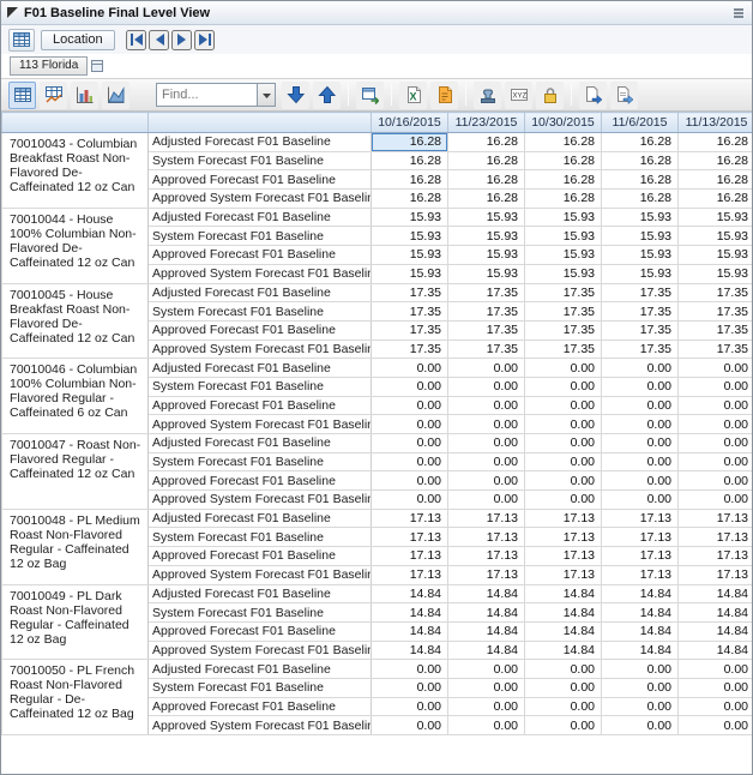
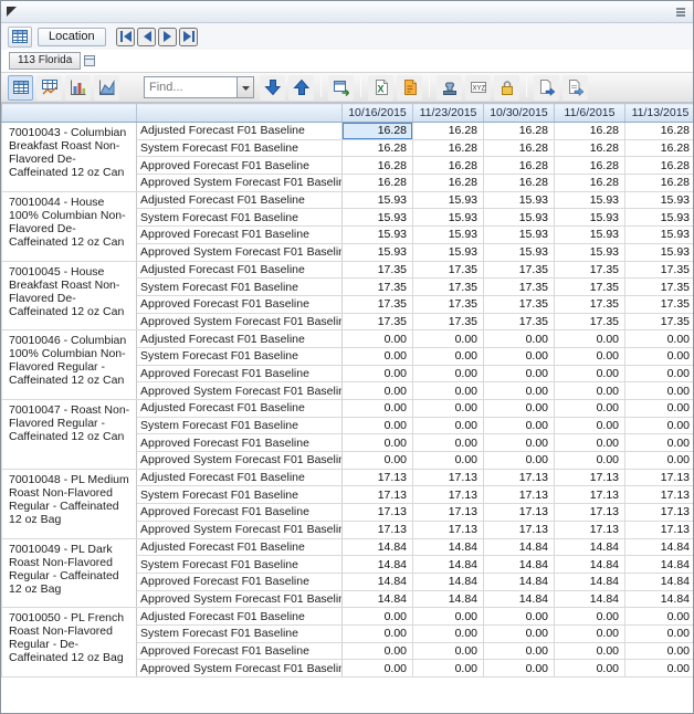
- F01 Baseline Final Level View
  Location
  113 Florida
  Find...
  X
  		10/16/2015	11/23/2015	10/30/2015	11/6/2015	11/13/2015
  70010043 - Columbian Breakfast Roast Non-Flavored De-Caffeinated 12 oz Can	Adjusted Forecast F01 Baseline	16.28	16.28	16.28	16.28	16.28
  System Forecast F01 Baseline	16.28	16.28	16.28	16.28	16.28
  Approved Forecast F01 Baseline	16.28	16.28	16.28	16.28	16.28
  Approved System Forecast F01 Baseli	16.28	16.28	16.28	16.28	16.28
  70010044 - House 100% Columbian Non-Flavored De-Caffeinated 12 oz Can	Adjusted Forecast F01 Baseline	15.93	15.93	15.93	15.93	15.93
  System Forecast F01 Baseline	15.93	15.93	15.93	15.93	15.93
  Approved Forecast F01 Baseline	15.93	15.93	15.93	15.93	15.93
  Approved System Forecast F01 Baseli	15.93	15.93	15.93	15.93	15.93
  70010045 - House Breakfast Roast Non-Flavored De-Caffeinated 12 oz Can	Adjusted Forecast F01 Baseline	17.35	17.35	17.35	17.35	17.35
  System Forecast F01 Baseline	17.35	17.35	17.35	17.35	17.35
  Approved Forecast F01 Baseline	17.35	17.35	17.35	17.35	17.35
  Approved System Forecast F01 Baseli	17.35	17.35	17.35	17.35	17.35
- 70010046 - Columbian 100% Columbian Non-Flavored Regular - Caffeinated 6 oz Can	Adjusted Forecast F01 Baseline	0.00	0.00	0.00	0.00	0.00
+ 70010046 - Columbian 100% Columbian Non-Flavored Regular - Caffeinated 12 oz Can	Adjusted Forecast F01 Baseline	0.00	0.00	0.00	0.00	0.00
  System Forecast F01 Baseline	0.00	0.00	0.00	0.00	0.00
  Approved Forecast F01 Baseline	0.00	0.00	0.00	0.00	0.00
  Approved System Forecast F01 Baseli	0.00	0.00	0.00	0.00	0.00
  70010047 - Roast Non-Flavored Regular - Caffeinated 12 oz Can	Adjusted Forecast F01 Baseline	0.00	0.00	0.00	0.00	0.00
  System Forecast F01 Baseline	0.00	0.00	0.00	0.00	0.00
  Approved Forecast F01 Baseline	0.00	0.00	0.00	0.00	0.00
  Approved System Forecast F01 Baseli	0.00	0.00	0.00	0.00	0.00
  70010048 - PL Medium Roast Non-Flavored Regular - Caffeinated 12 oz Bag	Adjusted Forecast F01 Baseline	17.13	17.13	17.13	17.13	17.13
  System Forecast F01 Baseline	17.13	17.13	17.13	17.13	17.13
  Approved Forecast F01 Baseline	17.13	17.13	17.13	17.13	17.13
  Approved System Forecast F01 Baseli	17.13	17.13	17.13	17.13	17.13
  70010049 - PL Dark Roast Non-Flavored Regular - Caffeinated 12 oz Bag	Adjusted Forecast F01 Baseline	14.84	14.84	14.84	14.84	14.84
  System Forecast F01 Baseline	14.84	14.84	14.84	14.84	14.84
  Approved Forecast F01 Baseline	14.84	14.84	14.84	14.84	14.84
  Approved System Forecast F01 Baseli	14.84	14.84	14.84	14.84	14.84
  70010050 - PL French Roast Non-Flavored Regular - De-Caffeinated 12 oz Bag	Adjusted Forecast F01 Baseline	0.00	0.00	0.00	0.00	0.00
  System Forecast F01 Baseline	0.00	0.00	0.00	0.00	0.00
  Approved Forecast F01 Baseline	0.00	0.00	0.00	0.00	0.00
  Approved System Forecast F01 Baseli	0.00	0.00	0.00	0.00	0.00
